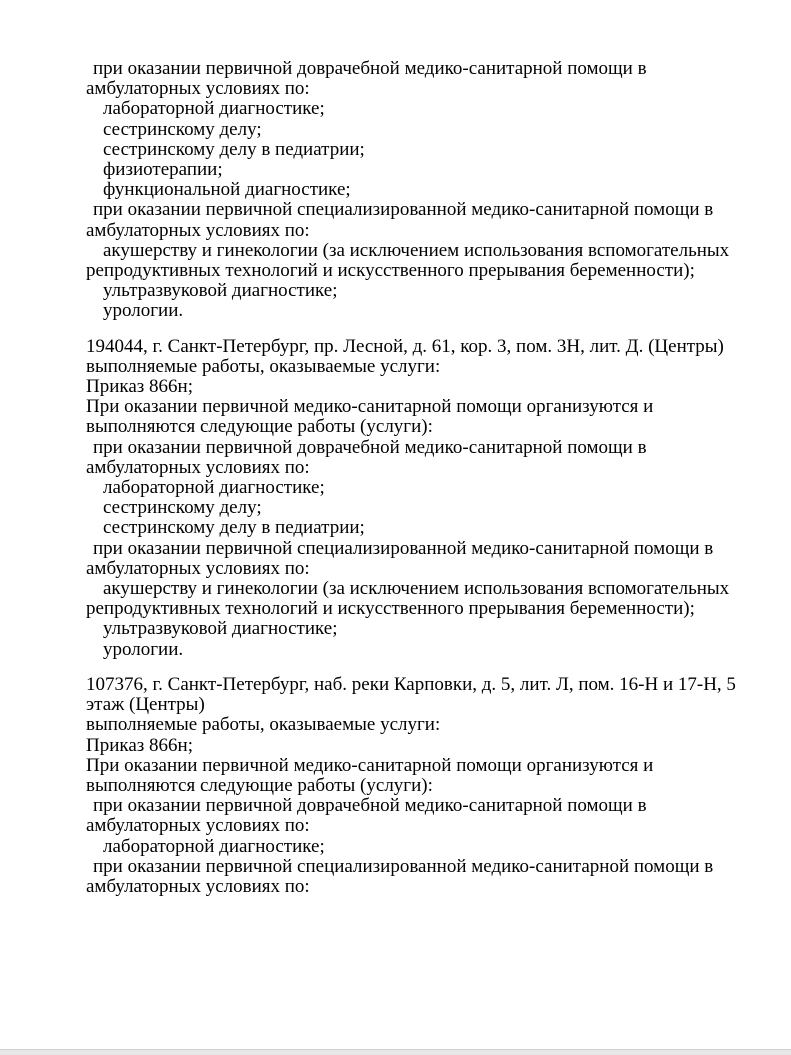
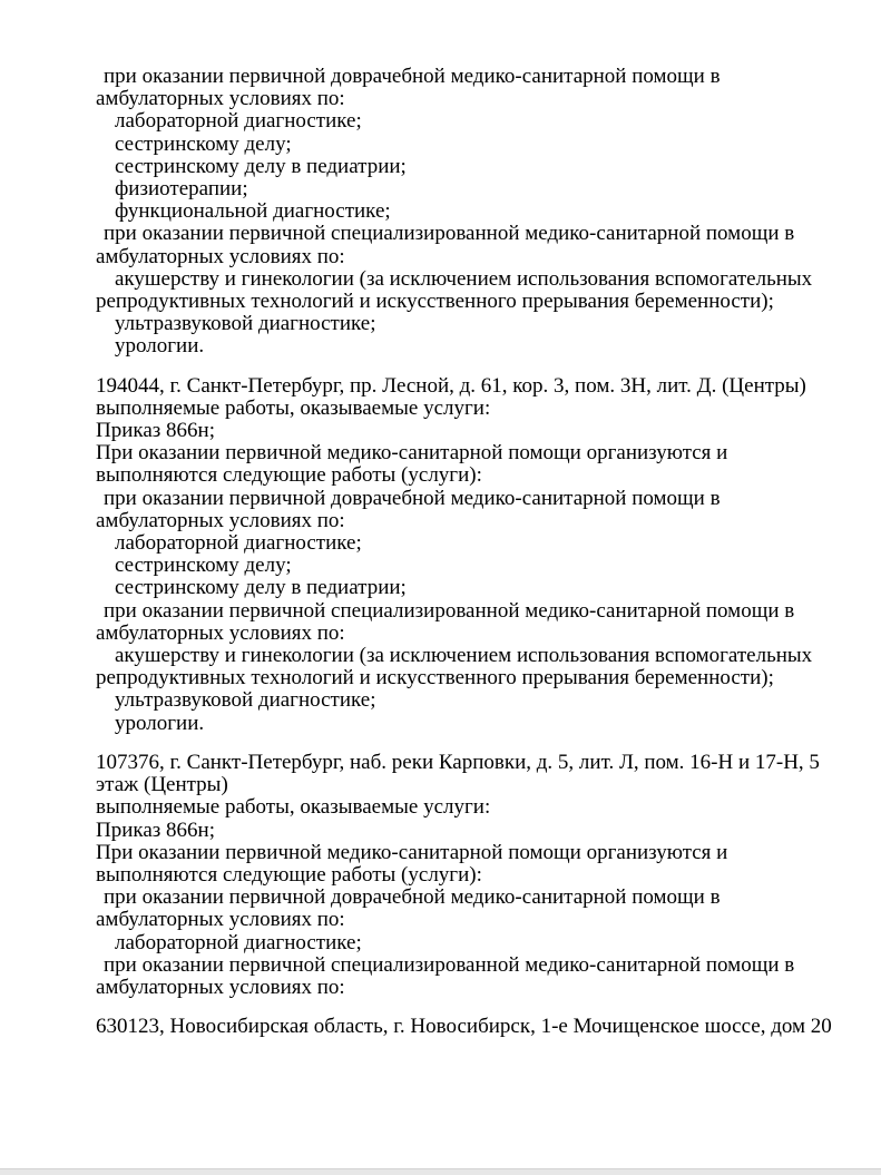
  при оказании первичной доврачебной медико-санитарной помощи в амбулаторных условиях по:
  лабораторной диагностике;
  сестринскому делу;
  сестринскому делу в педиатрии;
  физиотерапии;
  функциональной диагностике;
  при оказании первичной специализированной медико-санитарной помощи в амбулаторных условиях по:
  акушерству и гинекологии (за исключением использования вспомогательных репродуктивных технологий и искусственного прерывания беременности);
  ультразвуковой диагностике;
  урологии.
  194044, г. Санкт-Петербург, пр. Лесной, д. 61, кор. 3, пом. 3Н, лит. Д. (Центры)
  выполняемые работы, оказываемые услуги:
  Приказ 866н;
  При оказании первичной медико-санитарной помощи организуются и выполняются следующие работы (услуги):
  при оказании первичной доврачебной медико-санитарной помощи в амбулаторных условиях по:
  лабораторной диагностике;
  сестринскому делу;
  сестринскому делу в педиатрии;
  при оказании первичной специализированной медико-санитарной помощи в амбулаторных условиях по:
  акушерству и гинекологии (за исключением использования вспомогательных репродуктивных технологий и искусственного прерывания беременности);
  ультразвуковой диагностике;
  урологии.
  107376, г. Санкт-Петербург, наб. реки Карповки, д. 5, лит. Л, пом. 16-Н и 17-Н, 5 этаж (Центры)
  выполняемые работы, оказываемые услуги:
  Приказ 866н;
  При оказании первичной медико-санитарной помощи организуются и выполняются следующие работы (услуги):
  при оказании первичной доврачебной медико-санитарной помощи в амбулаторных условиях по:
  лабораторной диагностике;
  при оказании первичной специализированной медико-санитарной помощи в амбулаторных условиях по:
+ 630123, Новосибирская область, г. Новосибирск, 1-е Мочищенское шоссе, дом 20
